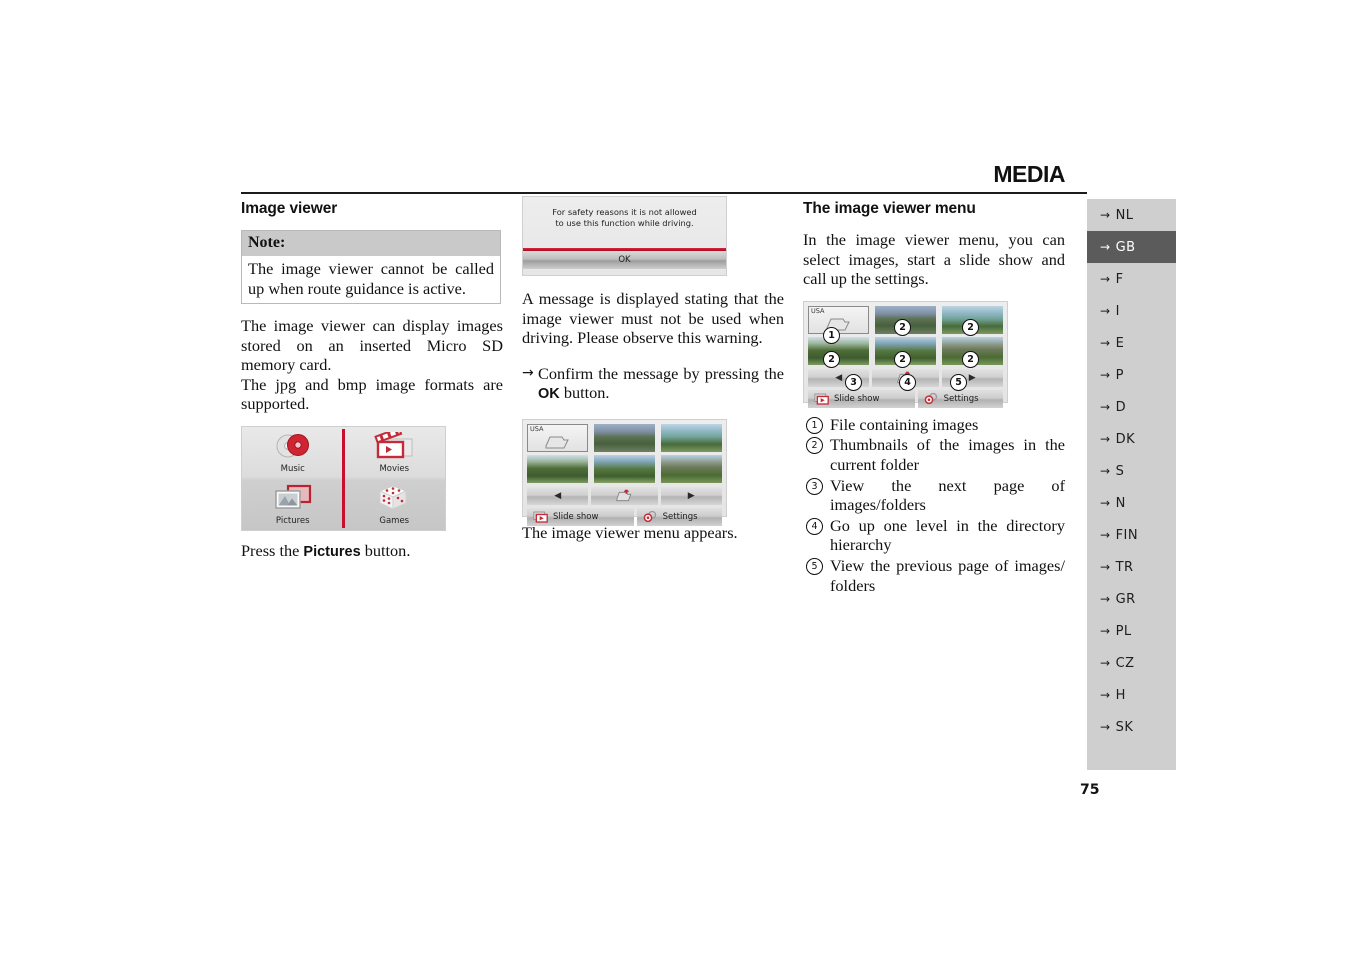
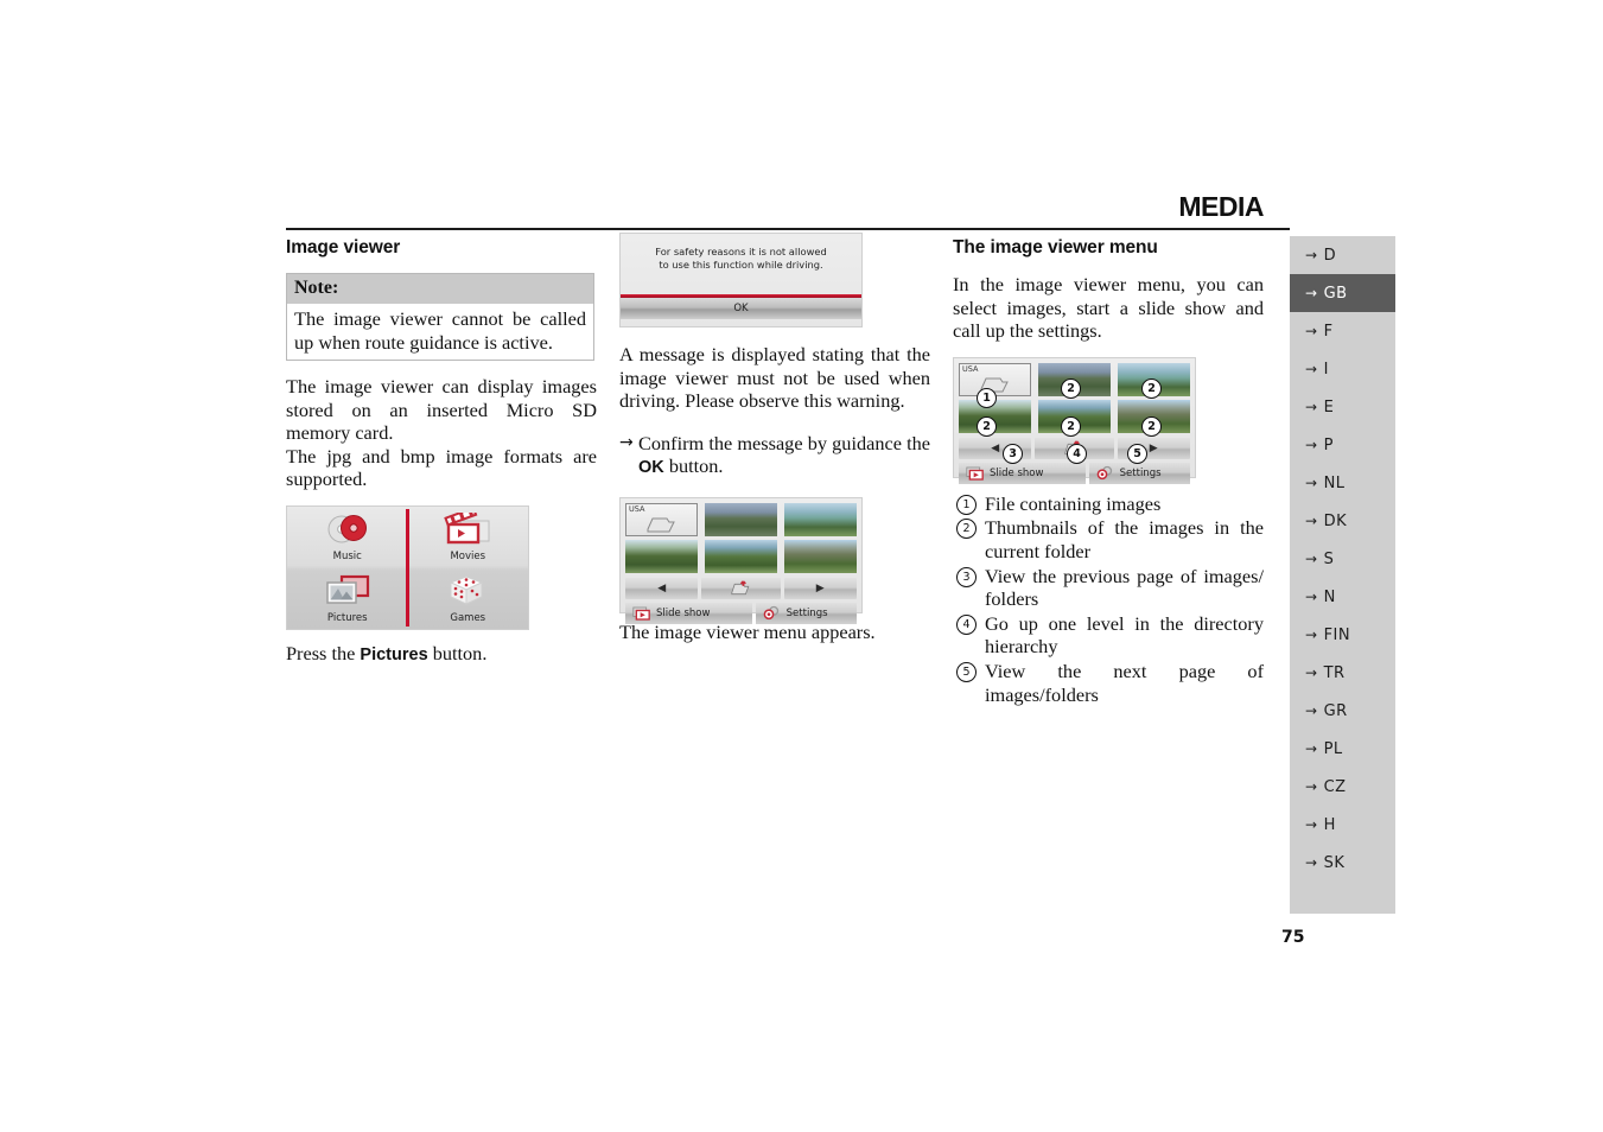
  MEDIA
- → NL
+ → D
  → GB
  → F
  → I
  → E
  → P
- → D
+ → NL
  → DK
  → S
  → N
  → FIN
  → TR
  → GR
  → PL
  → CZ
  → H
  → SK
  75
  Image viewer
  Note:
  The image viewer cannot be called up when route guidance is active.
  The image viewer can display images stored on an inserted Micro SD memory card.
  The jpg and bmp image formats are supported.
  Music
  Movies
  Pictures
  Games
  Press the Pictures button.
  For safety reasons it is not allowed
  to use this function while driving.
  OK
  A message is displayed stating that the image viewer must not be used when driving. Please observe this warning.
  →
- Confirm the message by pressing the OK button.
+ Confirm the message by guidance the OK button.
  USA
  ◀
  ▶
  Slide show
  Settings
  The image viewer menu appears.
  The image viewer menu
  In the image viewer menu, you can select images, start a slide show and call up the settings.
  USA
  ◀
  ▶
  Slide show
  Settings
  1
  2
  2
  2
  2
  2
  3
  4
  5
  1
  File containing images
  2
  Thumbnails of the images in the current folder
  3
- View the next page of images/folders
+ View the previous page of images/ folders
  4
  Go up one level in the directory hierarchy
  5
- View the previous page of images/ folders
+ View the next page of images/folders
